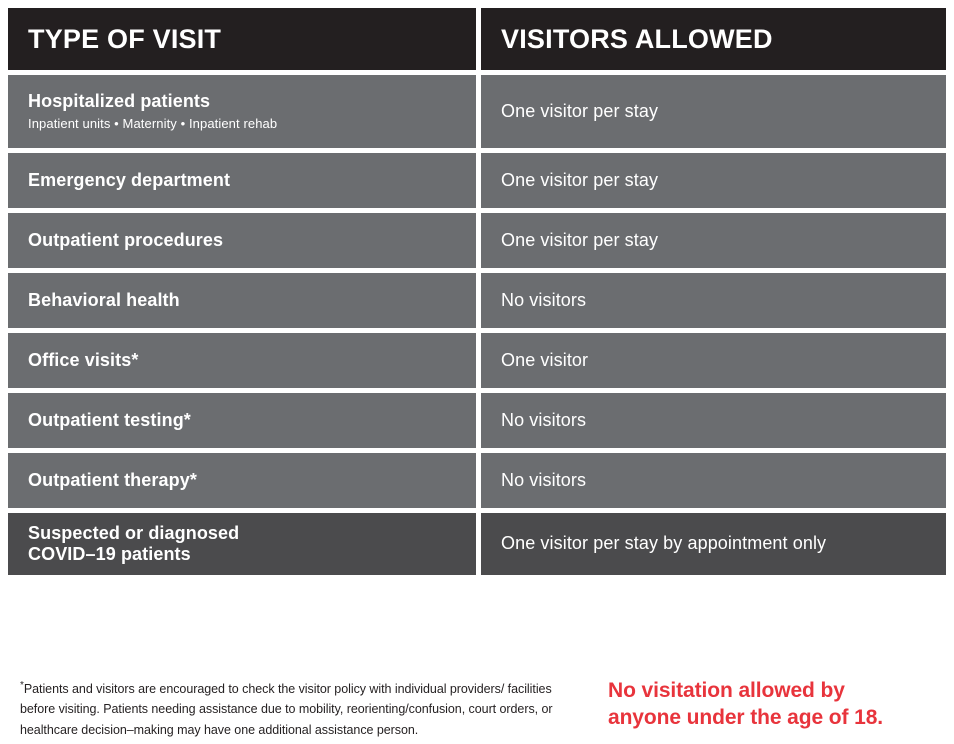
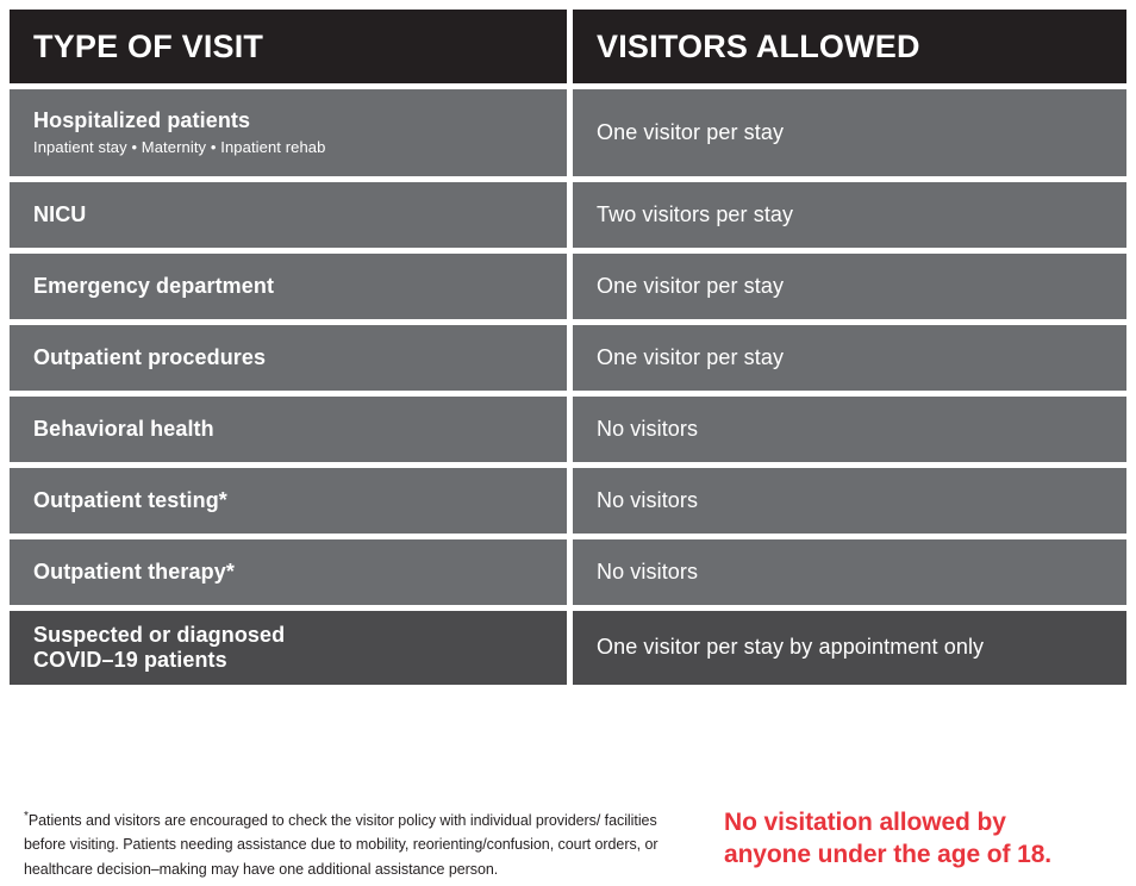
  TYPE OF VISIT
  VISITORS ALLOWED
  Hospitalized patients
- Inpatient units • Maternity • Inpatient rehab
+ Inpatient stay • Maternity • Inpatient rehab
  One visitor per stay
+ NICU
+ Two visitors per stay
  Emergency department
  One visitor per stay
  Outpatient procedures
  One visitor per stay
  Behavioral health
  No visitors
- Office visits*
- One visitor
  Outpatient testing*
  No visitors
  Outpatient therapy*
  No visitors
  Suspected or diagnosed
  COVID–19 patients
  One visitor per stay by appointment only
  *Patients and visitors are encouraged to check the visitor policy with individual providers/ facilities before visiting. Patients needing assistance due to mobility, reorienting/confusion, court orders, or healthcare decision–making may have one additional assistance person.
  No visitation allowed by
  anyone under the age of 18.
